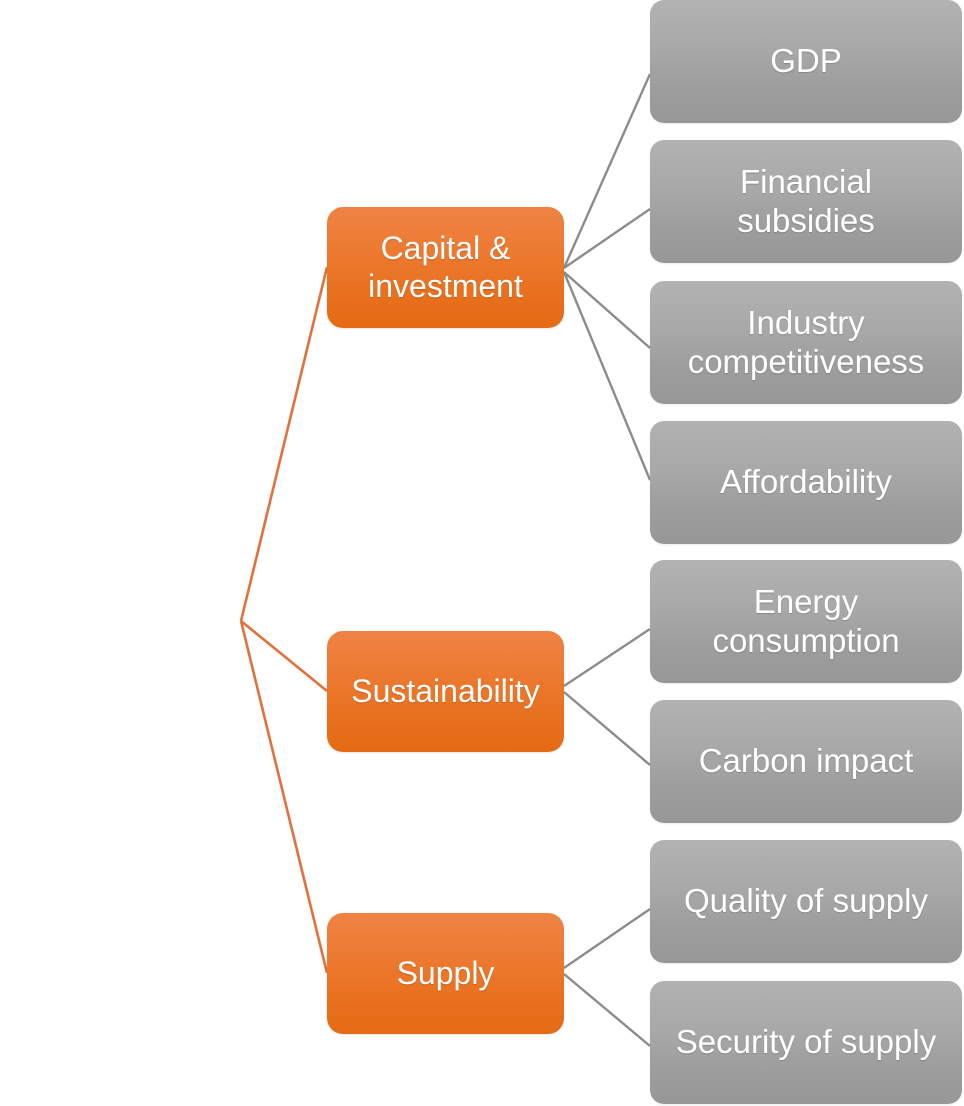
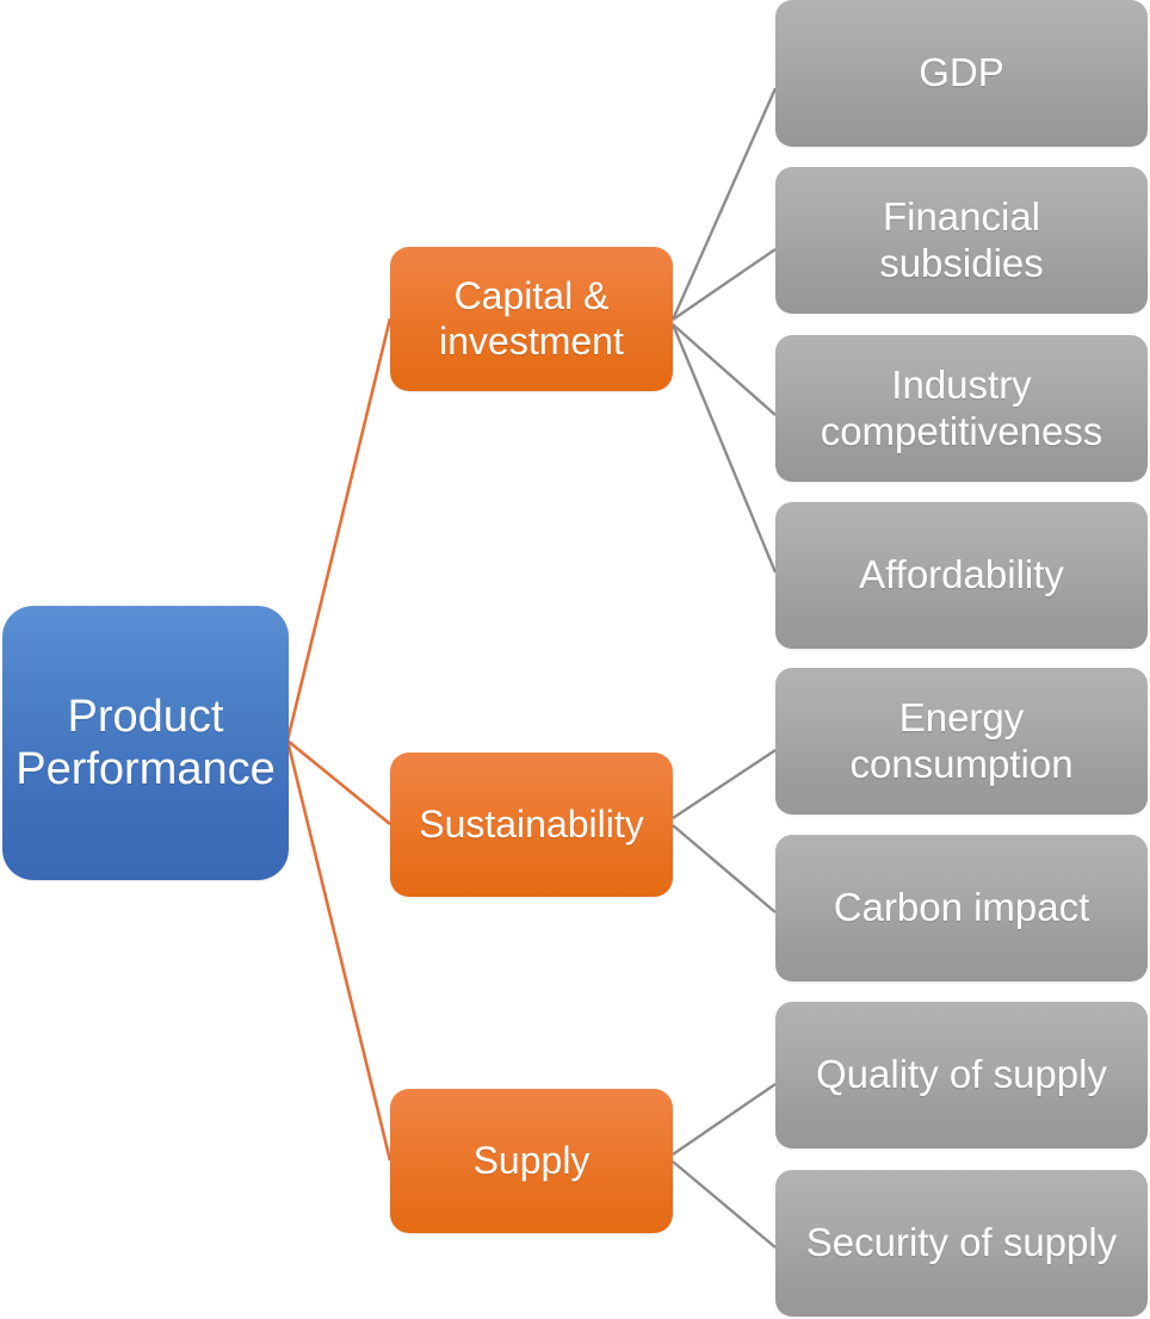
+ Product
+ Performance
  Capital &
  investment
  Sustainability
  Supply
  GDP
  Financial
  subsidies
  Industry
  competitiveness
  Affordability
  Energy
  consumption
  Carbon impact
  Quality of supply
  Security of supply
